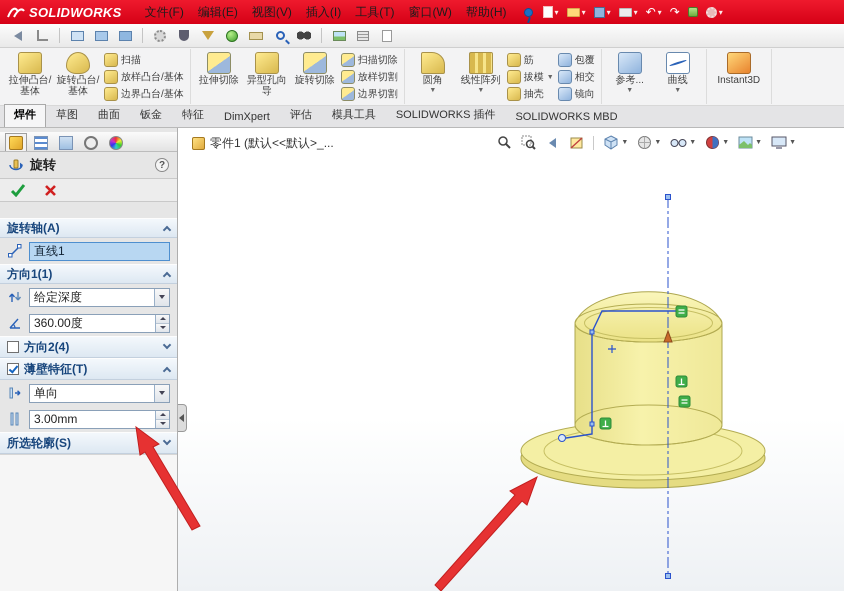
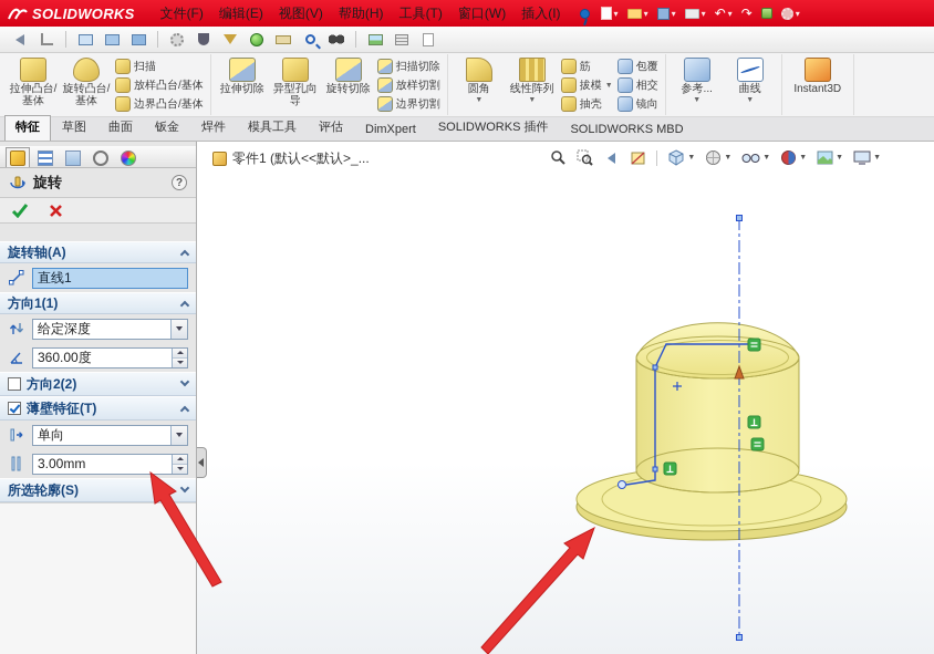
  SOLIDWORKS
  文件(F)
  编辑(E)
  视图(V)
- 插入(I)
+ 帮助(H)
  工具(T)
  窗口(W)
- 帮助(H)
+ 插入(I)
  ▾
  ▾
  ▾
  ▾
  ↶
  ▾
  ↷
  ▾
  拉伸凸台/基体
  旋转凸台/基体
  扫描
  放样凸台/基体
  边界凸台/基体
  拉伸切除
  异型孔向导
  旋转切除
  扫描切除
  放样切割
  边界切割
  圆角
  线性阵列
  筋
  拔模
  抽壳
  包覆
  相交
  镜向
  参考...
  曲线
  Instant3D
- 焊件
+ 特征
  草图
  曲面
  钣金
- 特征
+ 焊件
- DimXpert
+ 模具工具
  评估
- 模具工具
+ DimXpert
  SOLIDWORKS 插件
  SOLIDWORKS MBD
  旋转
  ?
  旋转轴(A)
  直线1
  方向1(1)
  给定深度
  360.00度
- 方向2(4)
+ 方向2(2)
  薄壁特征(T)
  单向
  3.00mm
  所选轮廓(S)
  零件1 (默认<<默认>_...
